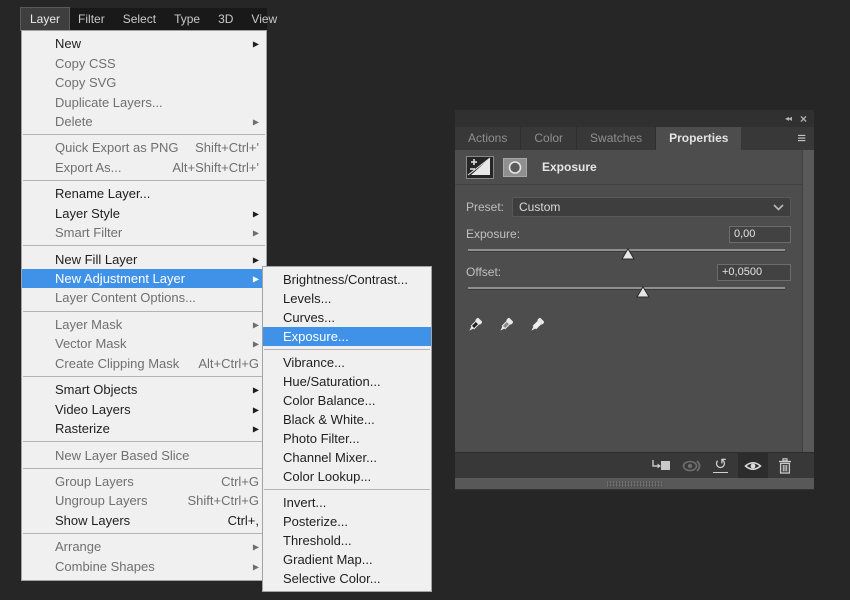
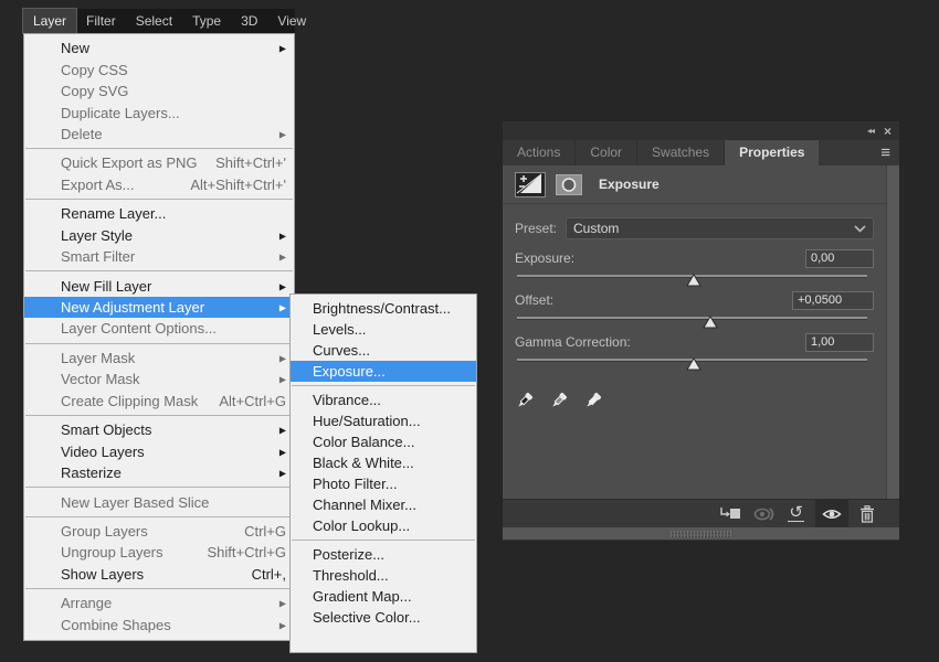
  Layer
  Filter
  Select
  Type
  3D
  View
  New
  ▶
  Copy CSS
  Copy SVG
  Duplicate Layers...
  Delete
  ▶
  Quick Export as PNG
  Shift+Ctrl+'
  Export As...
  Alt+Shift+Ctrl+'
  Rename Layer...
  Layer Style
  ▶
  Smart Filter
  ▶
  New Fill Layer
  ▶
  New Adjustment Layer
  ▶
  Layer Content Options...
  Layer Mask
  ▶
  Vector Mask
  ▶
  Create Clipping Mask
  Alt+Ctrl+G
  Smart Objects
  ▶
  Video Layers
  ▶
  Rasterize
  ▶
  New Layer Based Slice
  Group Layers
  Ctrl+G
  Ungroup Layers
  Shift+Ctrl+G
  Show Layers
  Ctrl+,
  Arrange
  ▶
  Combine Shapes
  ▶
  Brightness/Contrast...
  Levels...
  Curves...
  Exposure...
  Vibrance...
  Hue/Saturation...
  Color Balance...
  Black & White...
  Photo Filter...
  Channel Mixer...
  Color Lookup...
- Invert...
  Posterize...
  Threshold...
  Gradient Map...
  Selective Color...
  ◂◂
  ×
  Actions
  Color
  Swatches
  Properties
  ≡
  Exposure
  Preset:
  Custom
  Exposure:
  0,00
  Offset:
  +0,0500
+ Gamma Correction:
+ 1,00
  ↺
